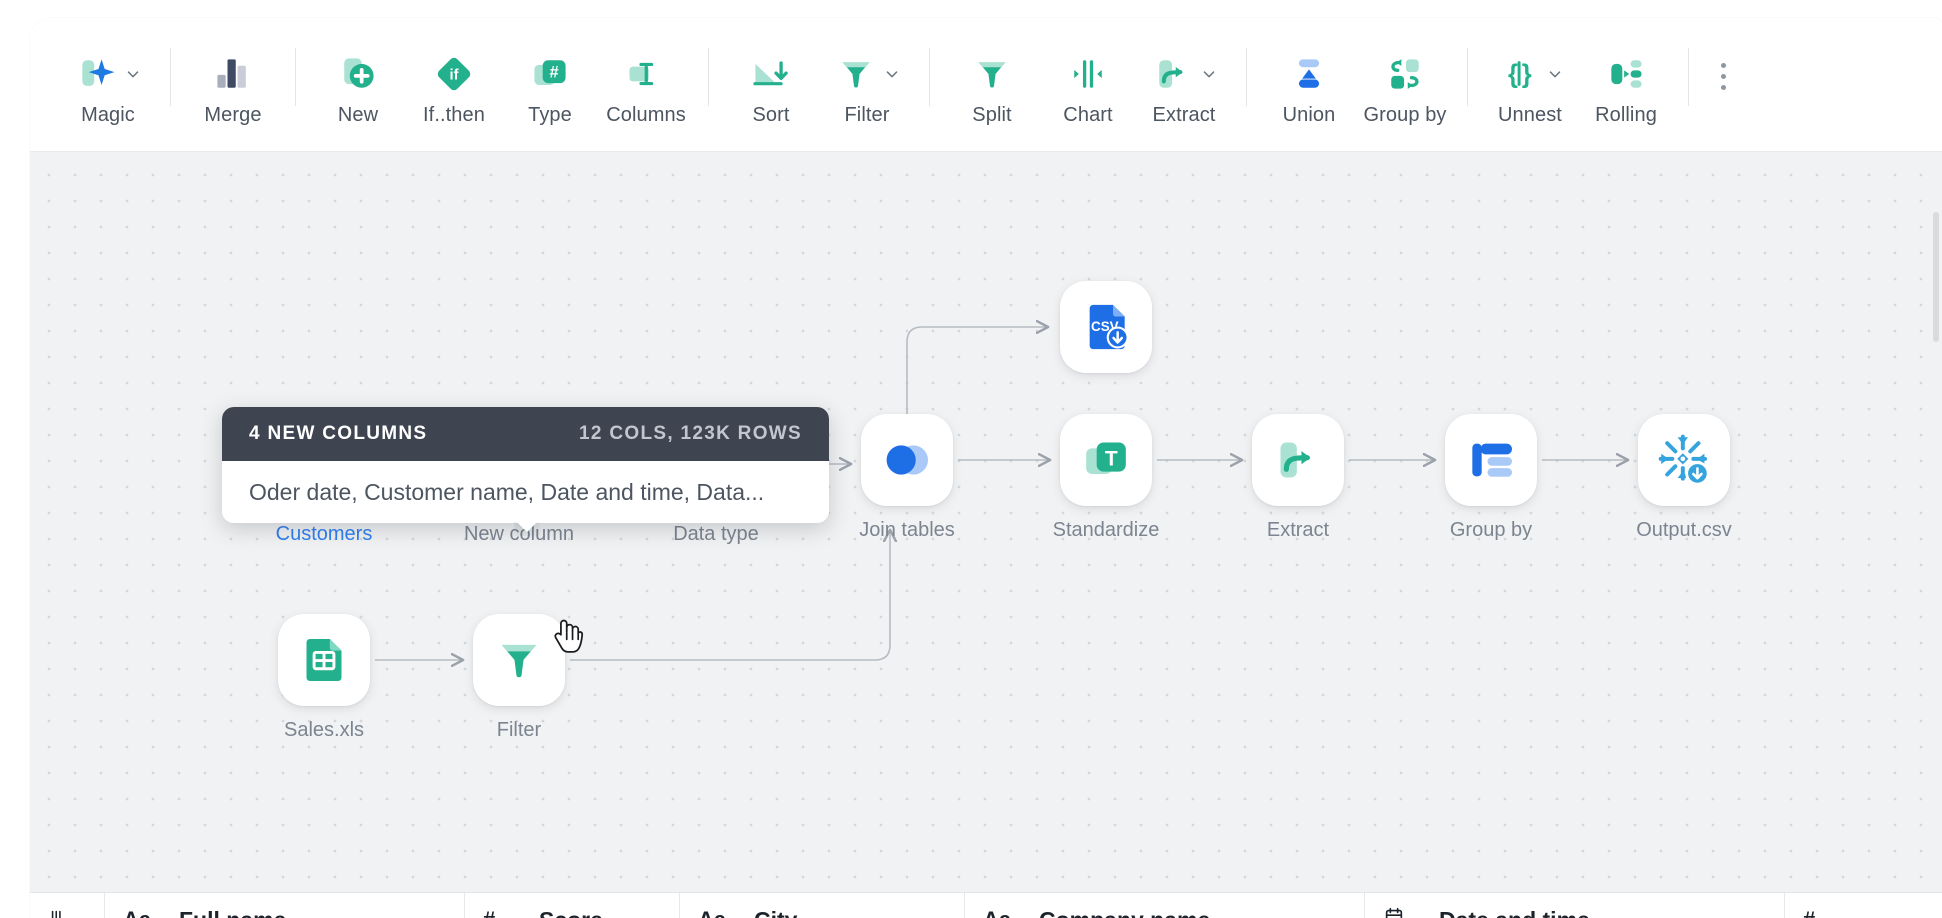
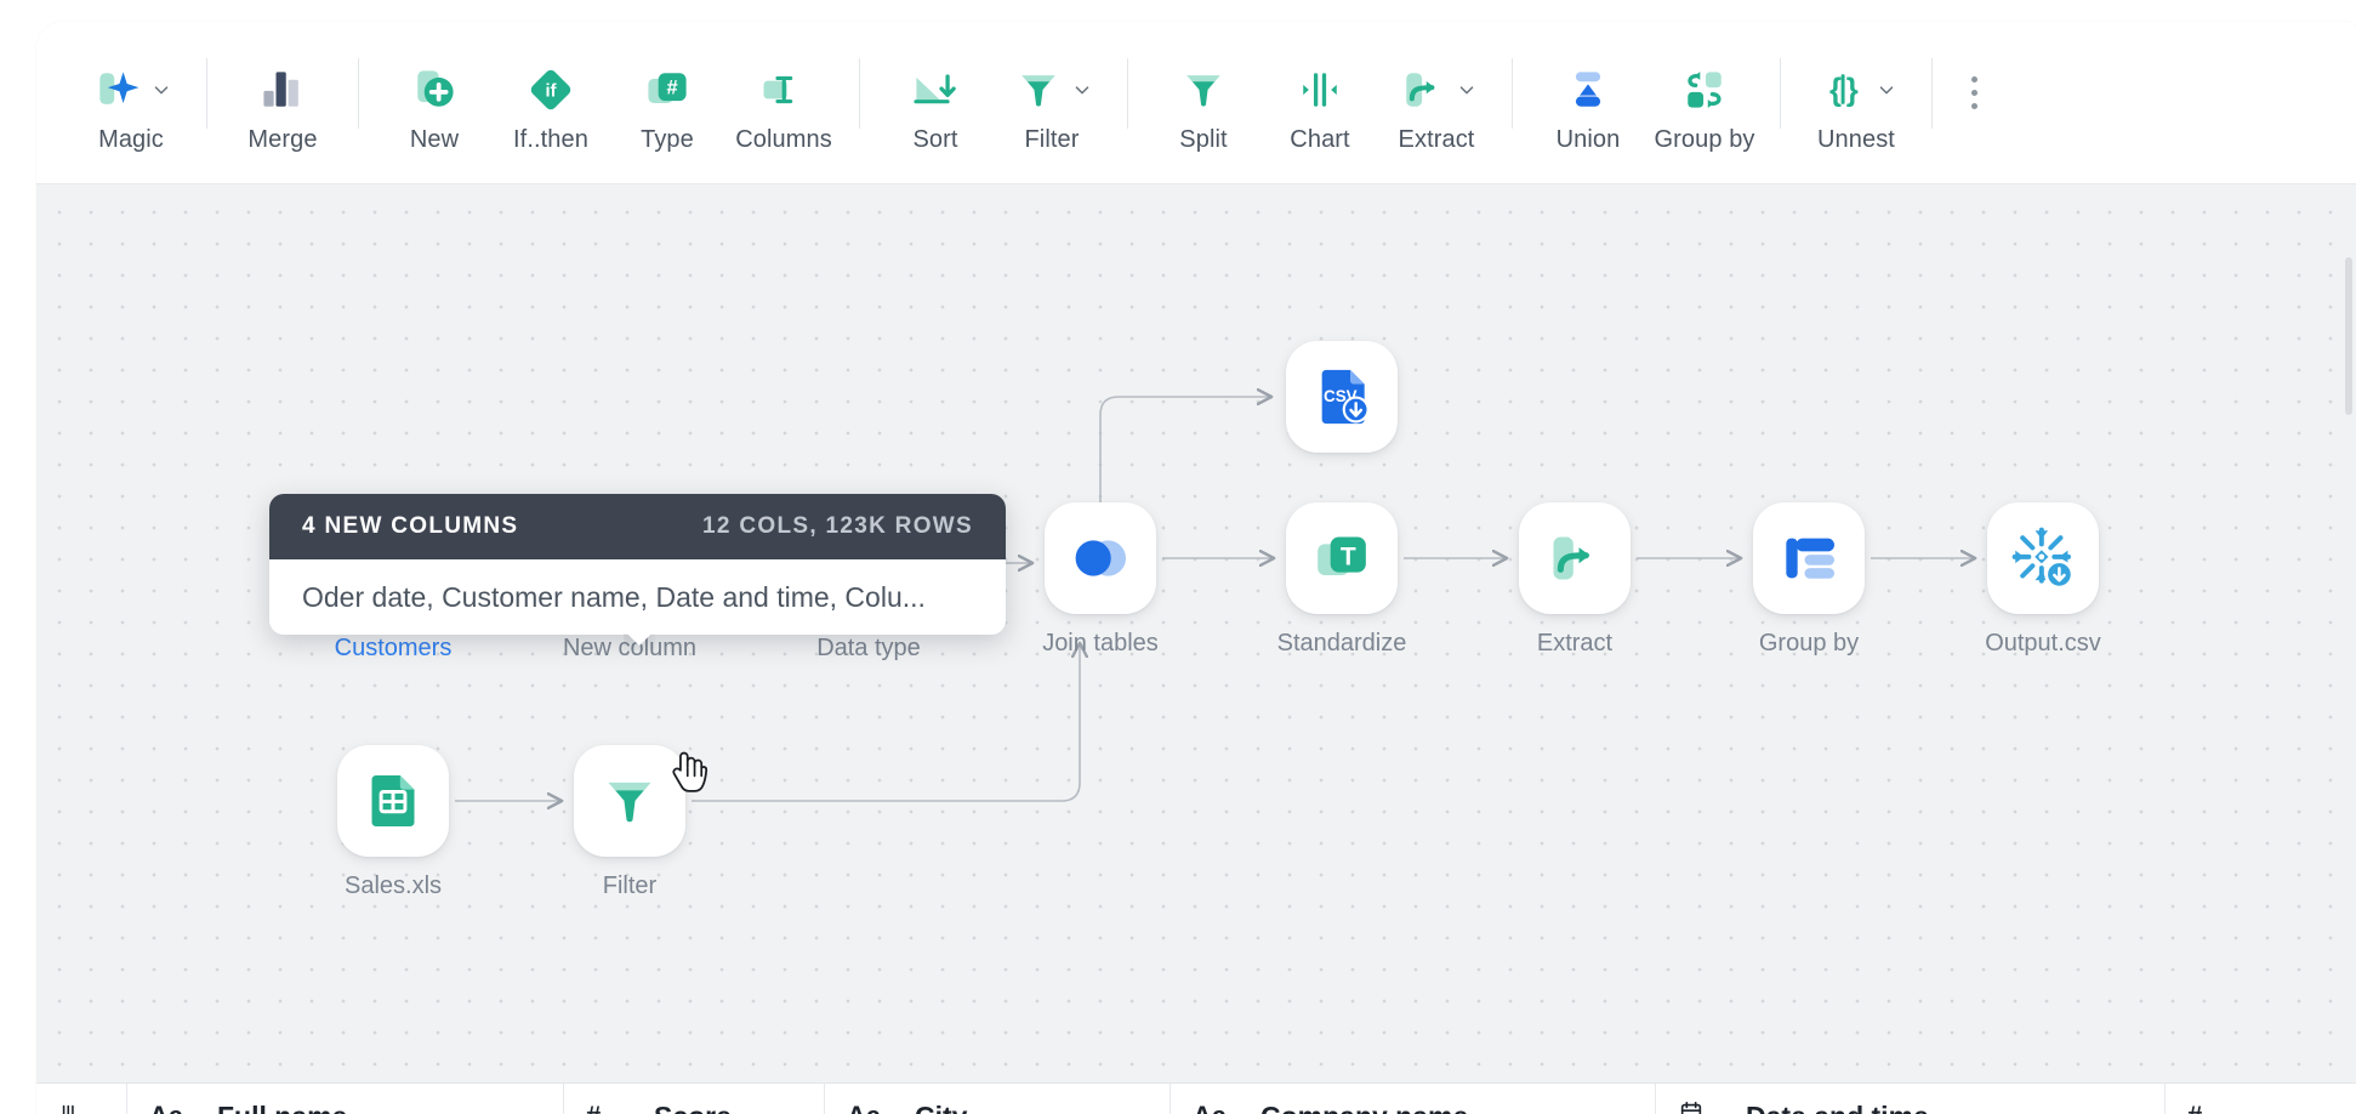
  Magic
  Merge
  New
  if
  If..then
  #
  Type
  Columns
  Sort
  Filter
  Split
  Chart
  Extract
  Union
  Group by
  {
  }
  Unnest
- Rolling
  Customers
  Data type
  Join tables
  CSV
  T
  Standardize
  Extract
  Group by
  Output.csv
  Sales.xls
  Filter
  4 NEW COLUMNS
  12 COLS, 123K ROWS
- Oder date, Customer name, Date and time, Data...
+ Oder date, Customer name, Date and time, Colu...
